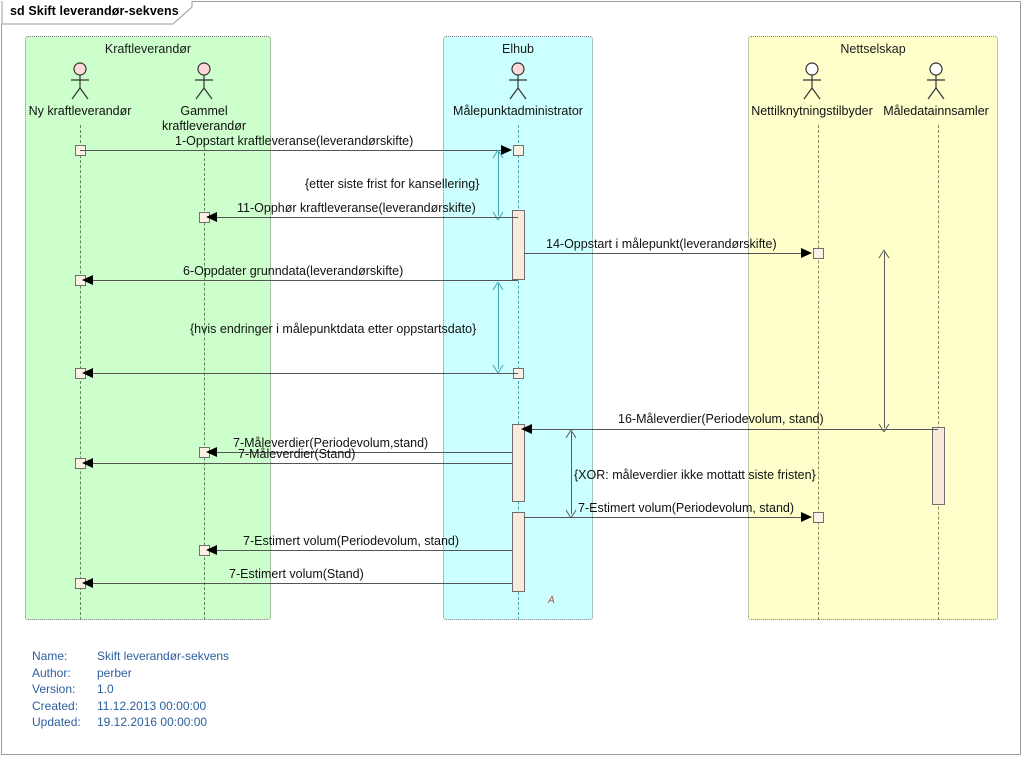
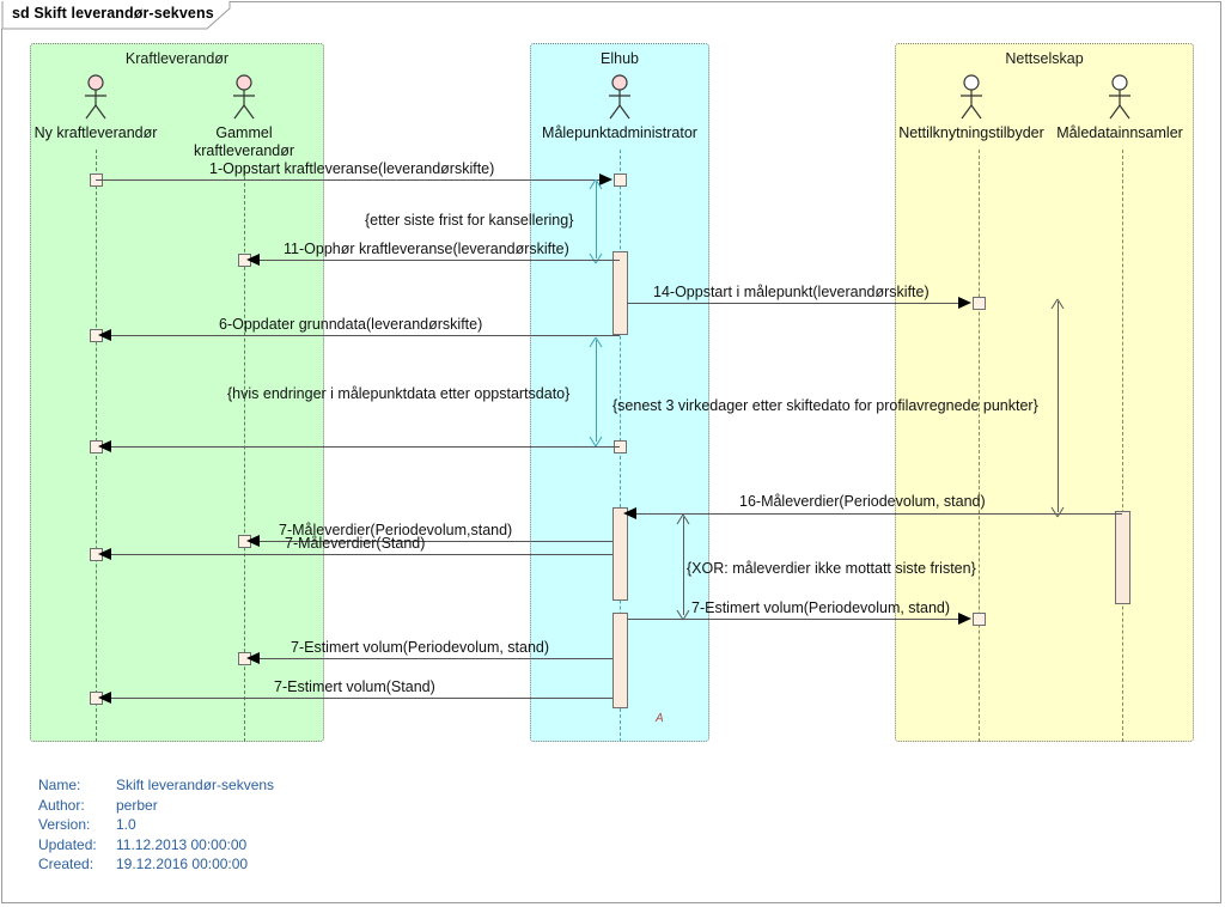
  sd Skift leverandør-sekvens
  Kraftleverandør
  Elhub
  Nettselskap
  Ny kraftleverandør
  Gammel
  kraftleverandør
  Målepunktadministrator
  Nettilknytningstilbyder
  Måledatainnsamler
  1-Oppstart kraftleveranse(leverandørskifte)
  {etter siste frist for kansellering}
  11-Opphør kraftleveranse(leverandørskifte)
  14-Oppstart i målepunkt(leverandørskifte)
  6-Oppdater grunndata(leverandørskifte)
  {hvis endringer i målepunktdata etter oppstartsdato}
+ {senest 3 virkedager etter skiftedato for profilavregnede punkter}
  16-Måleverdier(Periodevolum, stand)
  7-Måleverdier(Periodevolum,stand)
  7-Måleverdier(Stand)
  {XOR: måleverdier ikke mottatt siste fristen}
  7-Estimert volum(Periodevolum, stand)
  7-Estimert volum(Periodevolum, stand)
  7-Estimert volum(Stand)
  A
  Name:
  Skift leverandør-sekvens
  Author:
  perber
  Version:
  1.0
- Created:
+ Updated:
  11.12.2013 00:00:00
- Updated:
+ Created:
  19.12.2016 00:00:00
